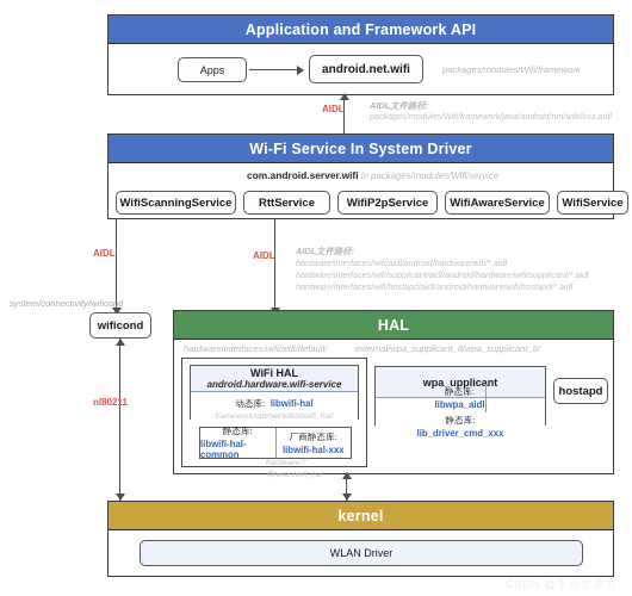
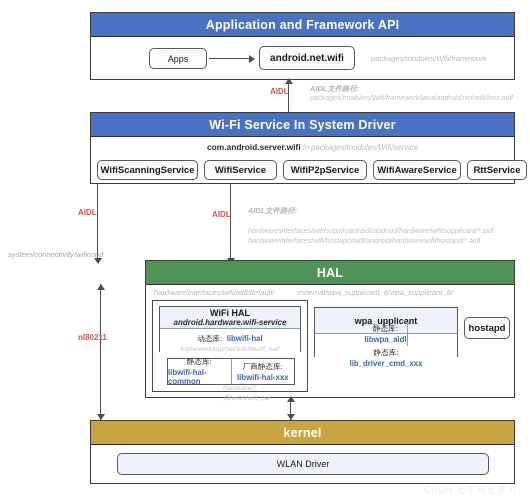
  Application and Framework API
  Apps
  android.net.wifi
  packages/modules/Wifi/framework
  AIDL
  AIDL文件路径:
  packages/modules/Wifi/framework/java/android/net/wifi/Ixxx.aidl
  Wi-Fi Service In System Driver
  com.android.server.wifi in packages/modules/Wifi/service
  WifiScanningService
- RttService
+ WifiService
  WifiP2pService
  WifiAwareService
- WifiService
+ RttService
  AIDL
  AIDL
  AIDL文件路径:
- hardware/interfaces/wifi/aidl/android/hardware/wifi/*.aidl
  hardware/interfaces/wifi/supplicant/aidl/android/hardware/wifi/supplicant/*.aidl
  hardware/interfaces/wifi/hostapd/aidl/android/hardware/wifi/hostapd/*.aidl
  system/connectivity/wificond
- wificond
  nl80211
  HAL
  hardware/interfaces/wifi/aidl/default/
  external/wpa_supplicant_8/wpa_supplicant_8/
  WiFi HAL
  android.hardware.wifi-service
  动态库: libwifi-hal
  静态库:
  libwifi-hal-common
  厂商静态库:
  libwifi-hal-xxx
  wpa_upplicant
  静态库:
  libwpa_aidl
  静态库:
  lib_driver_cmd_xxx
  hostapd
  kernel
  WLAN Driver
